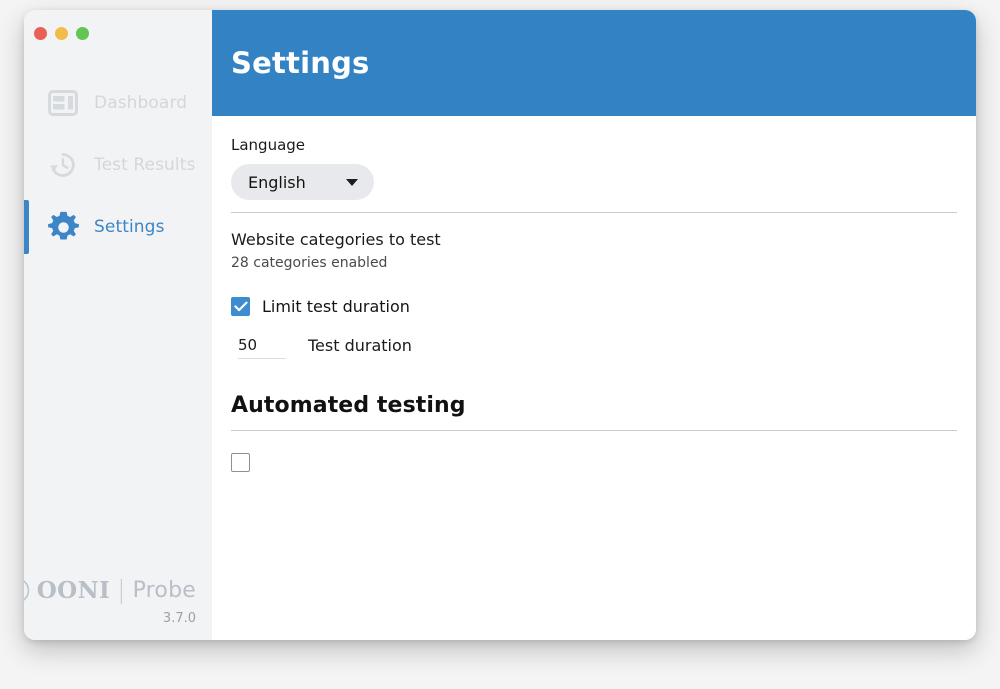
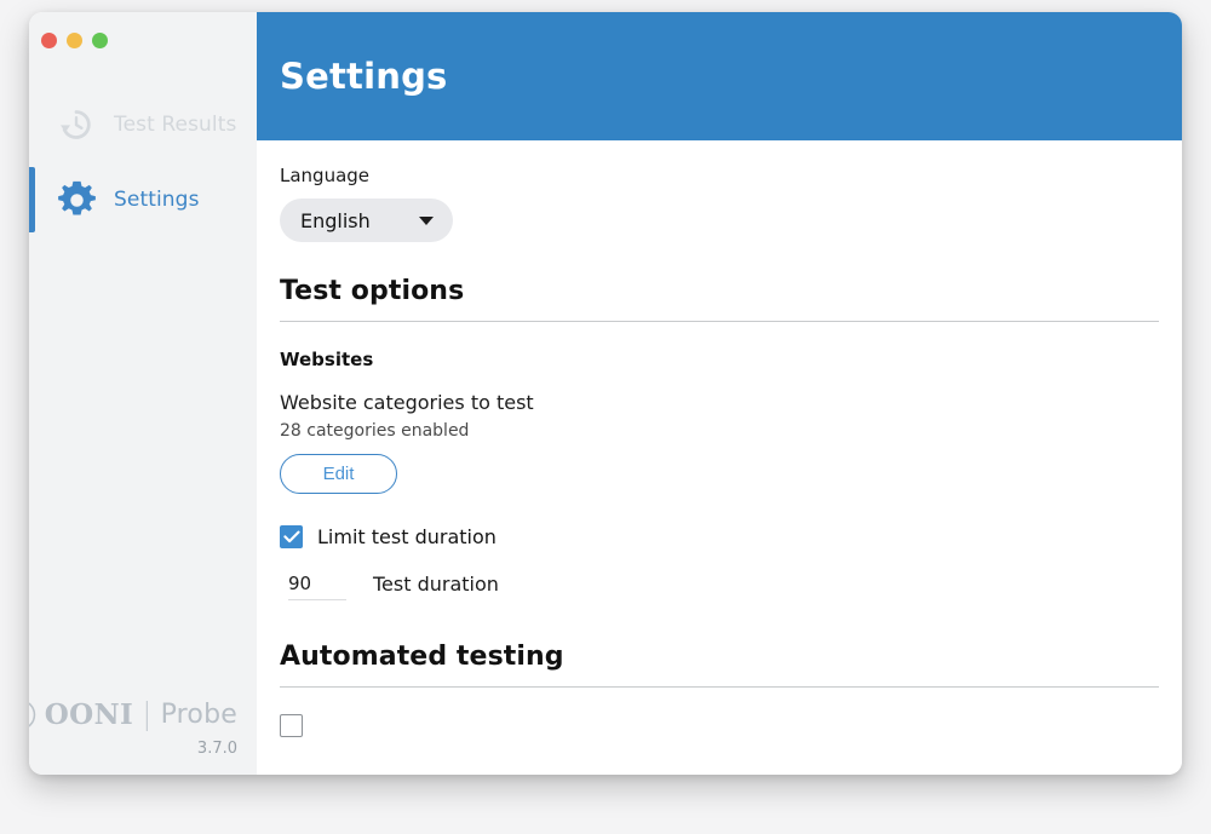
- Dashboard
  Test Results
  Settings
  OONI
  |
  Probe
  3.7.0
  Settings
  Language
  English
+ Test options
+ Websites
  Website categories to test
  28 categories enabled
+ Edit
  Limit test duration
- 50
+ 90
  Test duration
  Automated testing
